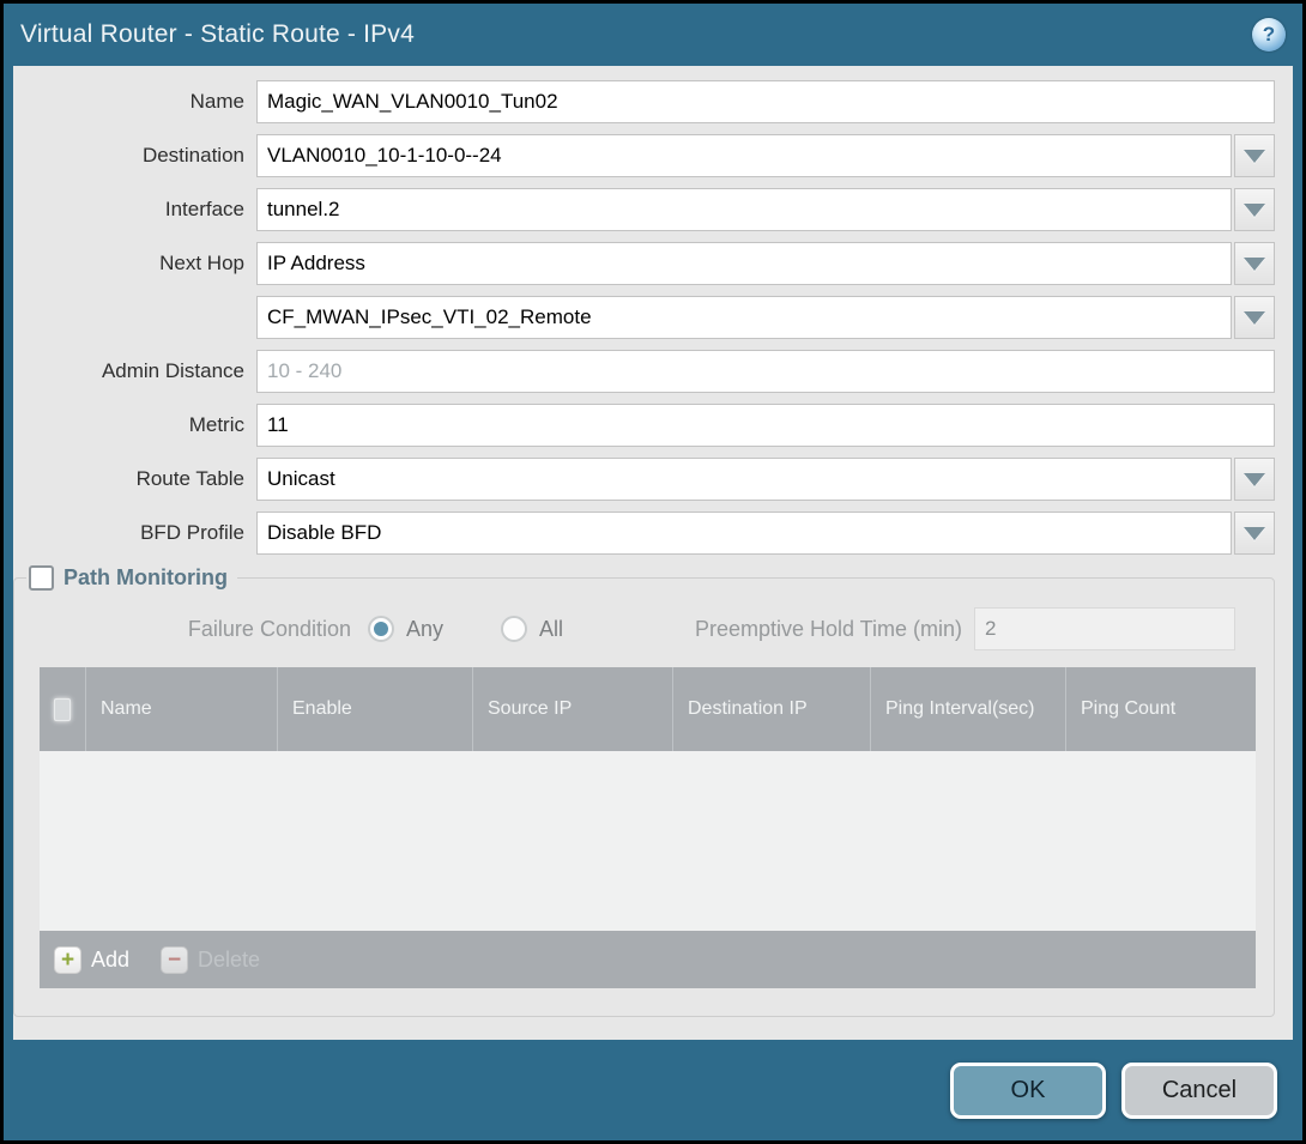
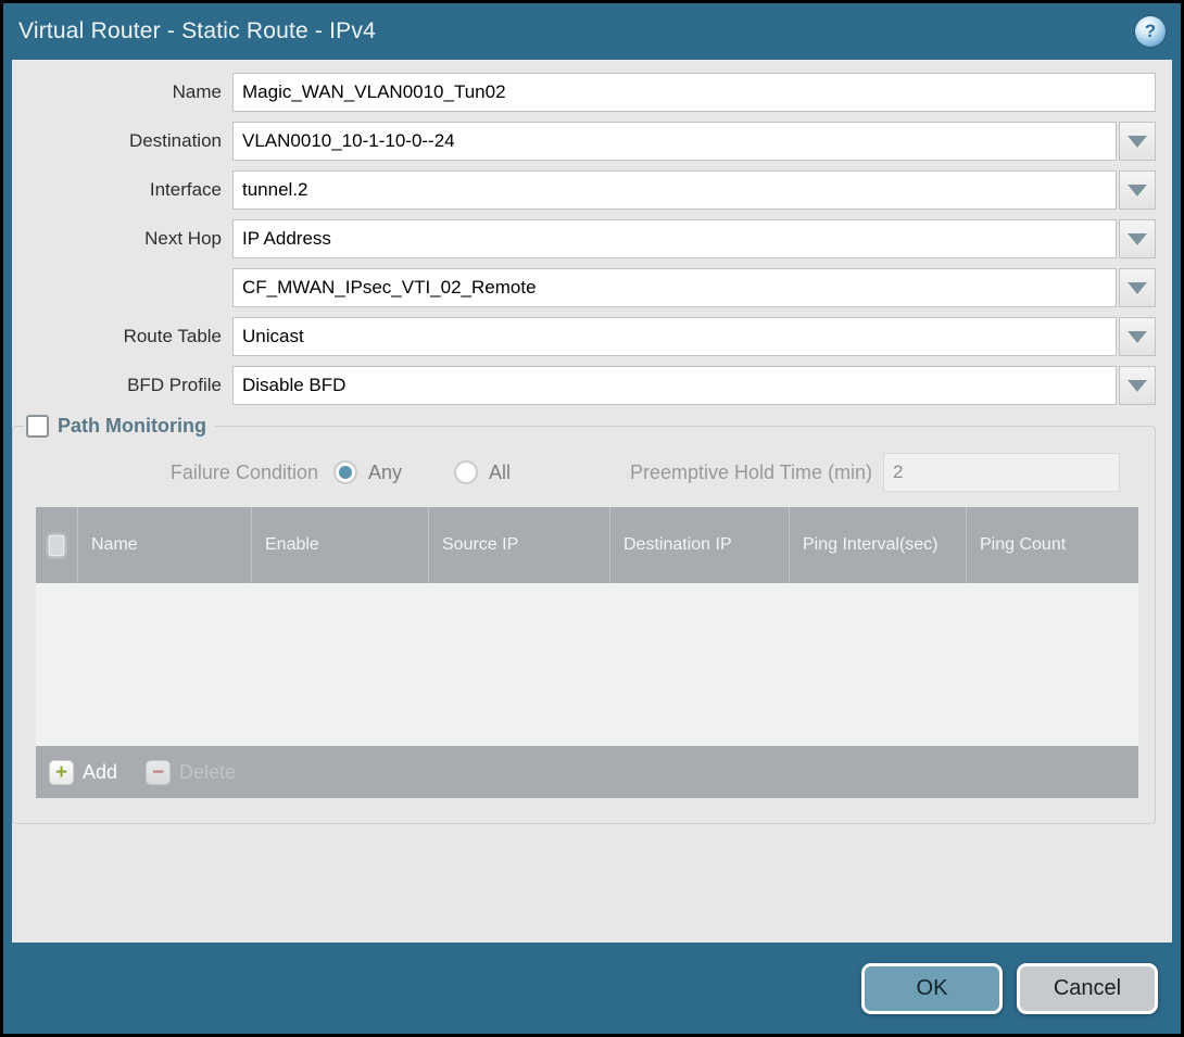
  Virtual Router - Static Route - IPv4
  ?
  Name
  Magic_WAN_VLAN0010_Tun02
  Destination
  VLAN0010_10-1-10-0--24
  Interface
  tunnel.2
  Next Hop
  IP Address
  CF_MWAN_IPsec_VTI_02_Remote
- Admin Distance
- 10 - 240
- Metric
- 11
  Route Table
  Unicast
  BFD Profile
  Disable BFD
  Path Monitoring
  Failure Condition
  Any
  All
  Preemptive Hold Time (min)
  2
  Name
  Enable
  Source IP
  Destination IP
  Ping Interval(sec)
  Ping Count
  +
  Add
  −
  Delete
  OK
  Cancel
